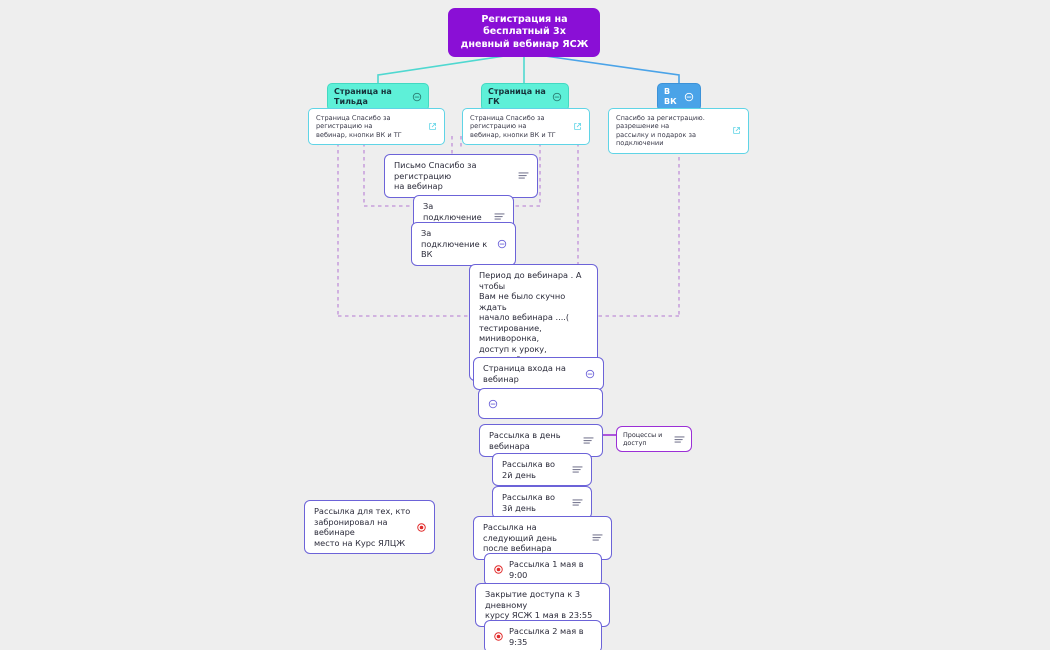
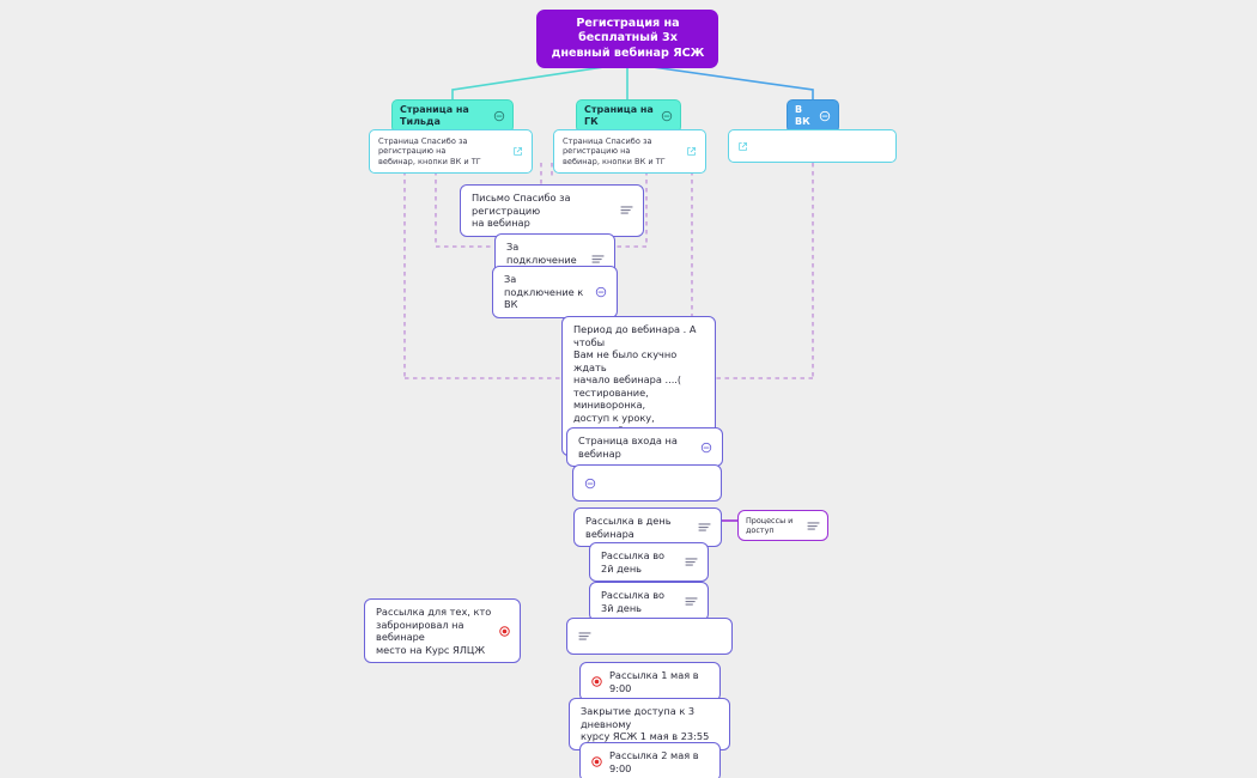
  Регистрация на бесплатный 3х
  дневный вебинар ЯСЖ
  Страница на Тильда
  Страница на ГК
  В ВК
  Страница Спасибо за регистрацию на
  вебинар, кнопки ВК и ТГ
  Страница Спасибо за регистрацию на
  вебинар, кнопки ВК и ТГ
- Спасибо за регистрацию. разрешение на
- рассылку и подарок за подключении
  Письмо Спасибо за регистрацию
  на вебинар
  За подключение
  За подключение к ВК
  Период до вебинара . А чтобы
  Вам не было скучно ждать
  начало вебинара ....(
  тестирование, миниворонка,
  Страница входа на вебинар
  Рассылка в день вебинара
  Процессы и доступ
  Рассылка во 2й день
  Рассылка во 3й день
- Рассылка на следующий день
- после вебинара
  Рассылка для тех, кто
  забронировал на вебинаре
  место на Курс ЯЛЦЖ
  Рассылка 1 мая в 9:00
  Закрытие доступа к 3 дневному
  курсу ЯСЖ 1 мая в 23:55
- Рассылка 2 мая в 9:35
+ Рассылка 2 мая в 9:00
